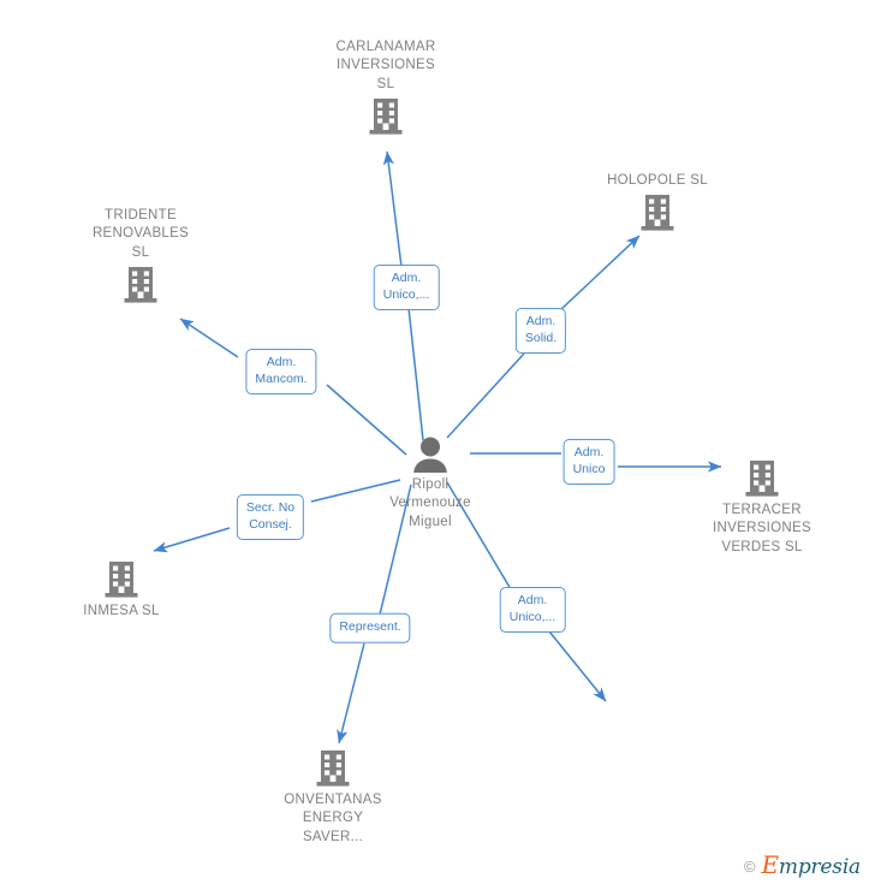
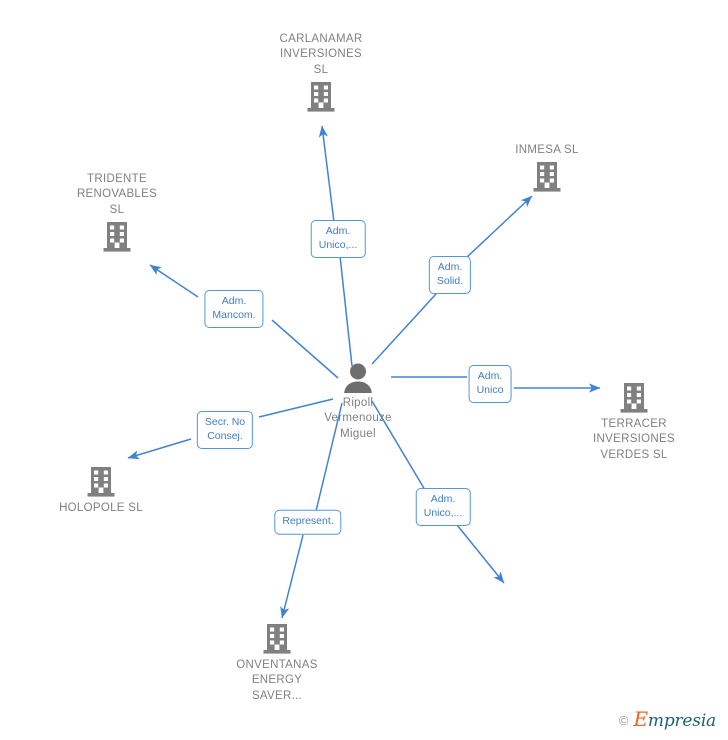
  Ripoll
  Vermenouze
  Miguel
  CARLANAMAR
  INVERSIONES
  SL
- HOLOPOLE SL
+ INMESA SL
  TRIDENTE
  RENOVABLES
  SL
  TERRACER
  INVERSIONES
  VERDES SL
- INMESA SL
+ HOLOPOLE SL
  ONVENTANAS
  ENERGY
  SAVER...
  Adm.
  Unico,...
  Adm.
  Solid.
  Adm.
  Mancom.
  Adm.
  Unico
  Secr. No
  Consej.
  Adm.
  Unico,...
  Represent.
  ©
  Empresia
